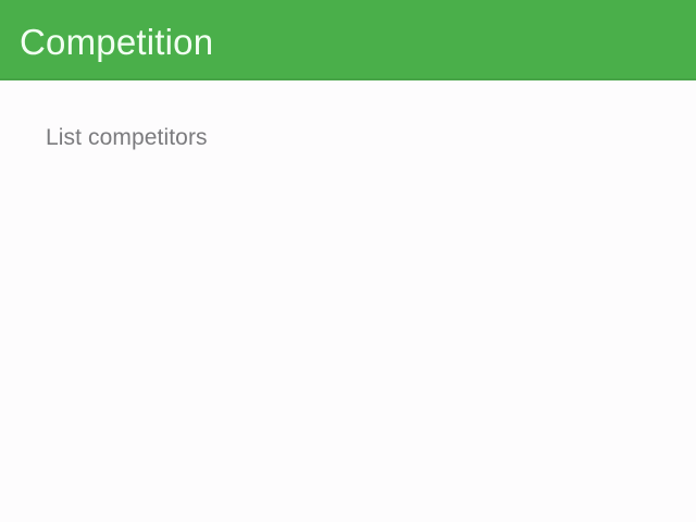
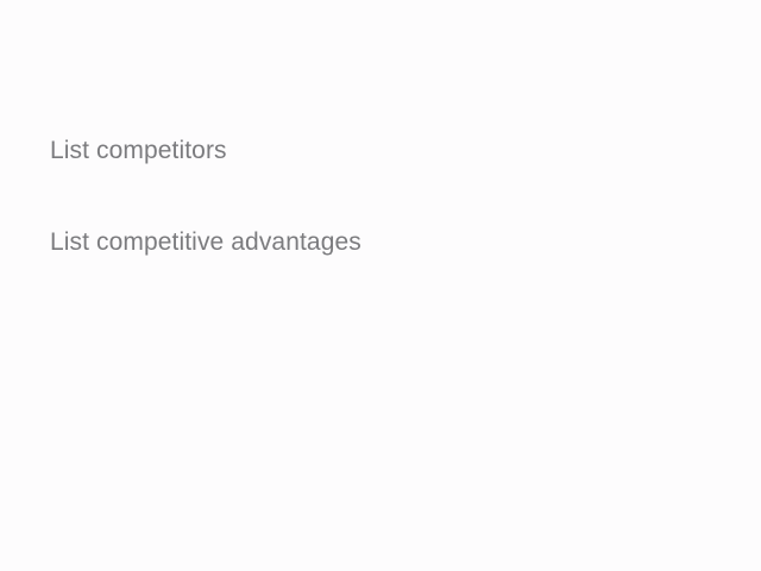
- Competition
  List competitors
+ List competitive advantages
